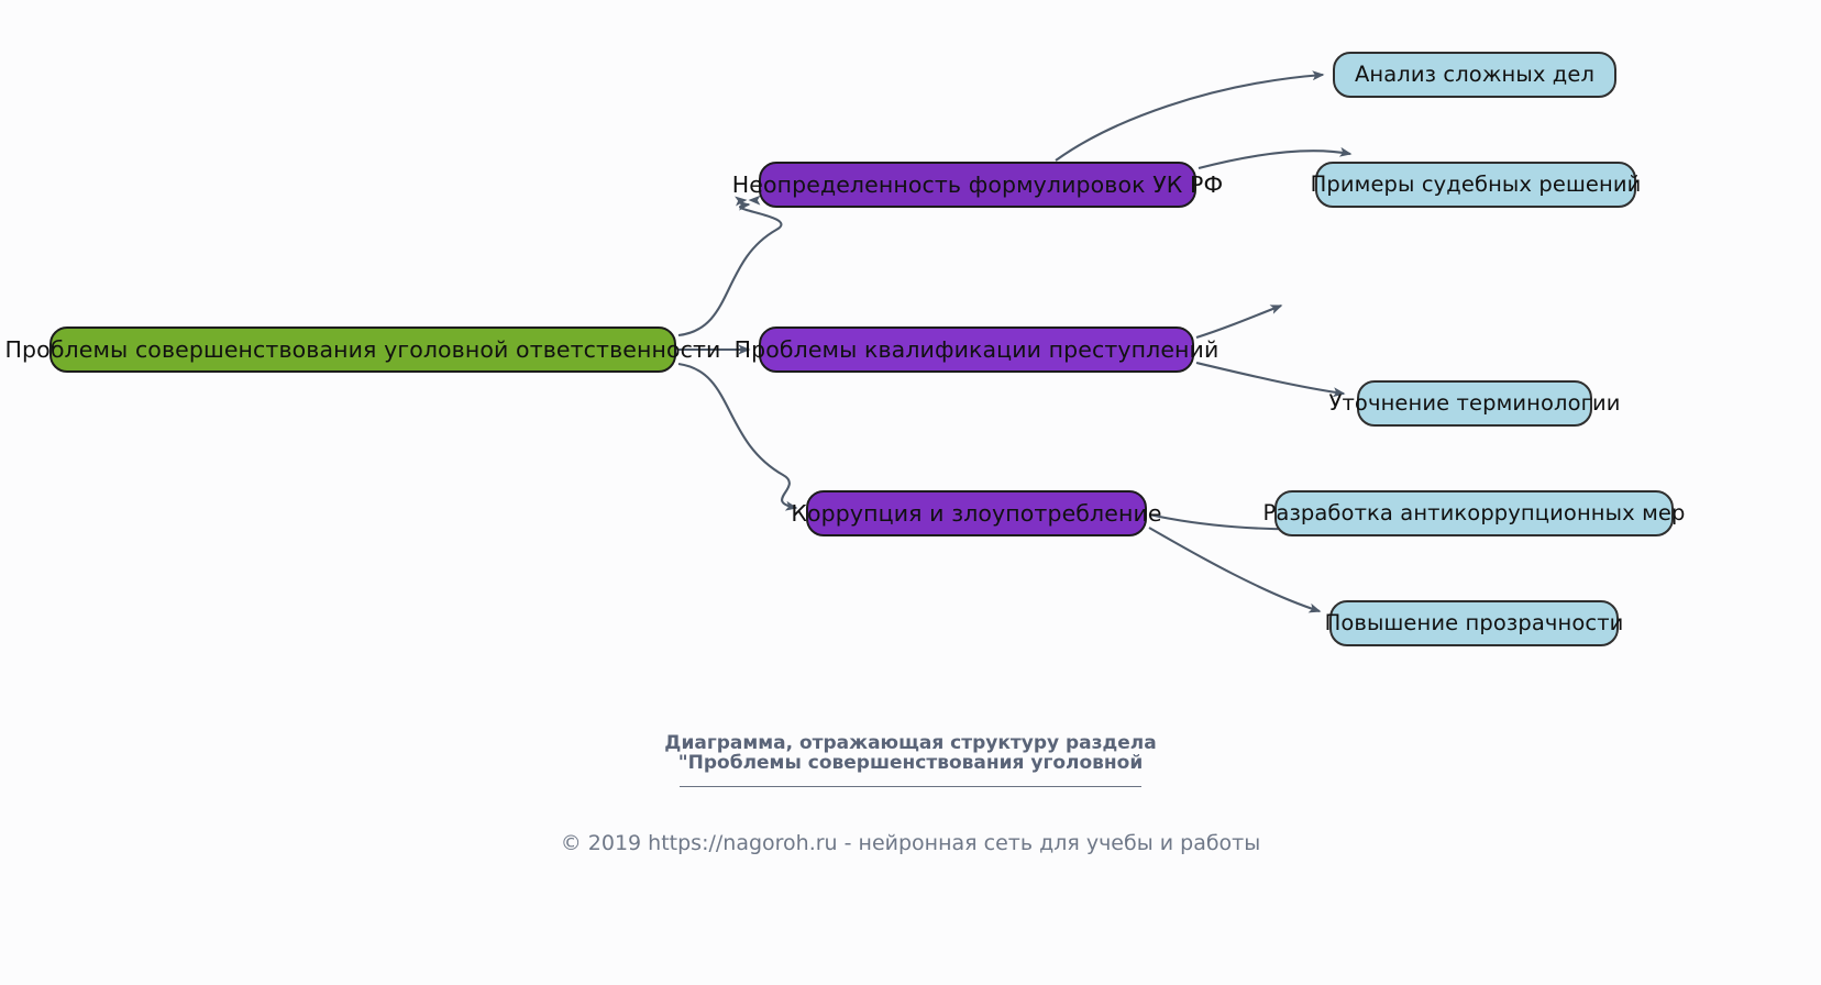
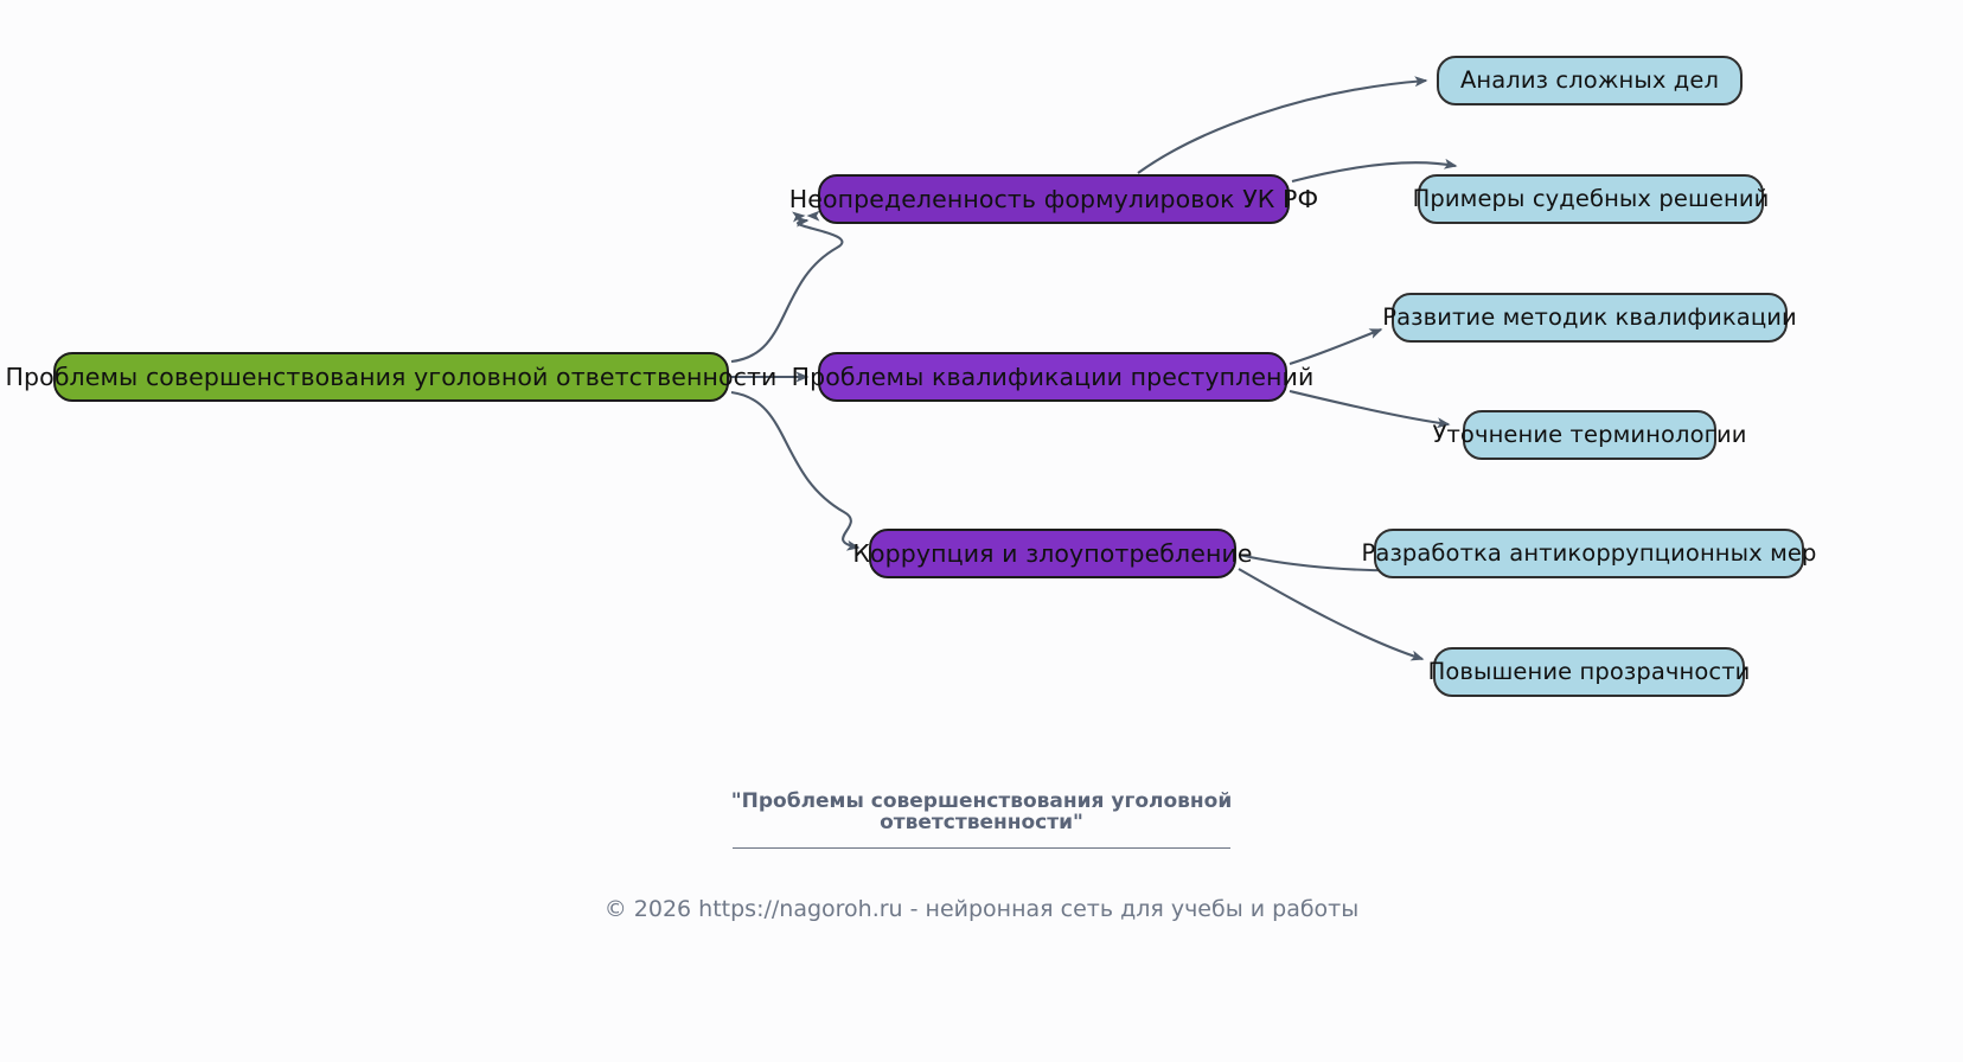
  Проблемы совершенствования уголовной ответственности
  Неопределенность формулировок УК РФ
  Проблемы квалификации преступлений
  Коррупция и злоупотребление
  Анализ сложных дел
  Примеры судебных решений
+ Развитие методик квалификации
  Уточнение терминологии
  Разработка антикоррупционных мер
  Повышение прозрачности
- Диаграмма, отражающая структуру раздела
  "Проблемы совершенствования уголовной
+ ответственности"
- © 2019 https://nagoroh.ru - нейронная сеть для учебы и работы
+ © 2026 https://nagoroh.ru - нейронная сеть для учебы и работы
